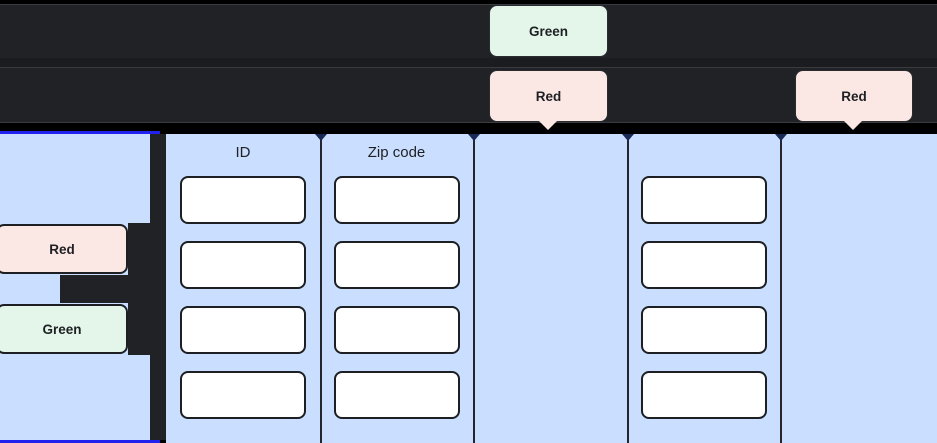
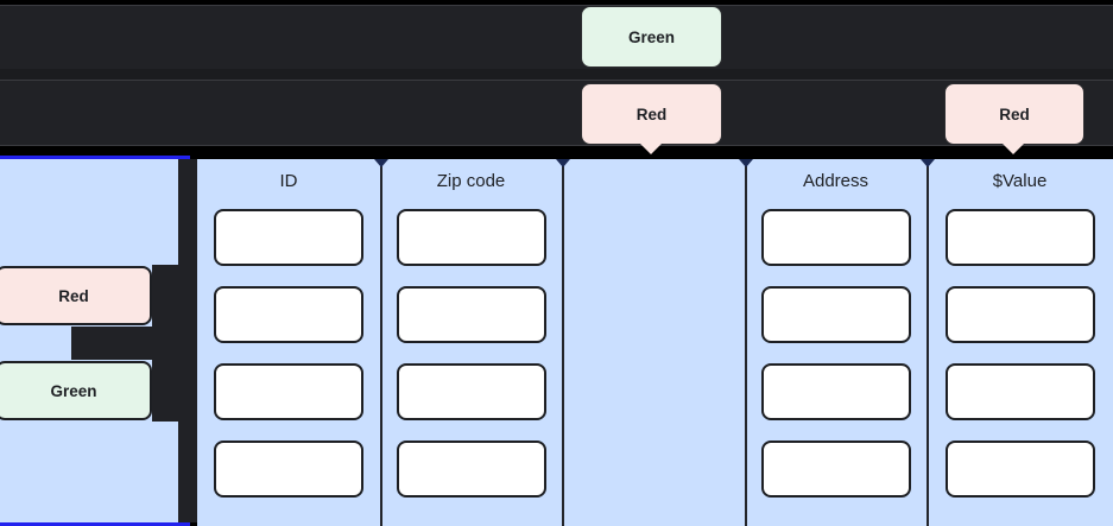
  Green
  Red
  Red
  Red
  Green
  ID
  Zip code
+ Address
+ $Value
